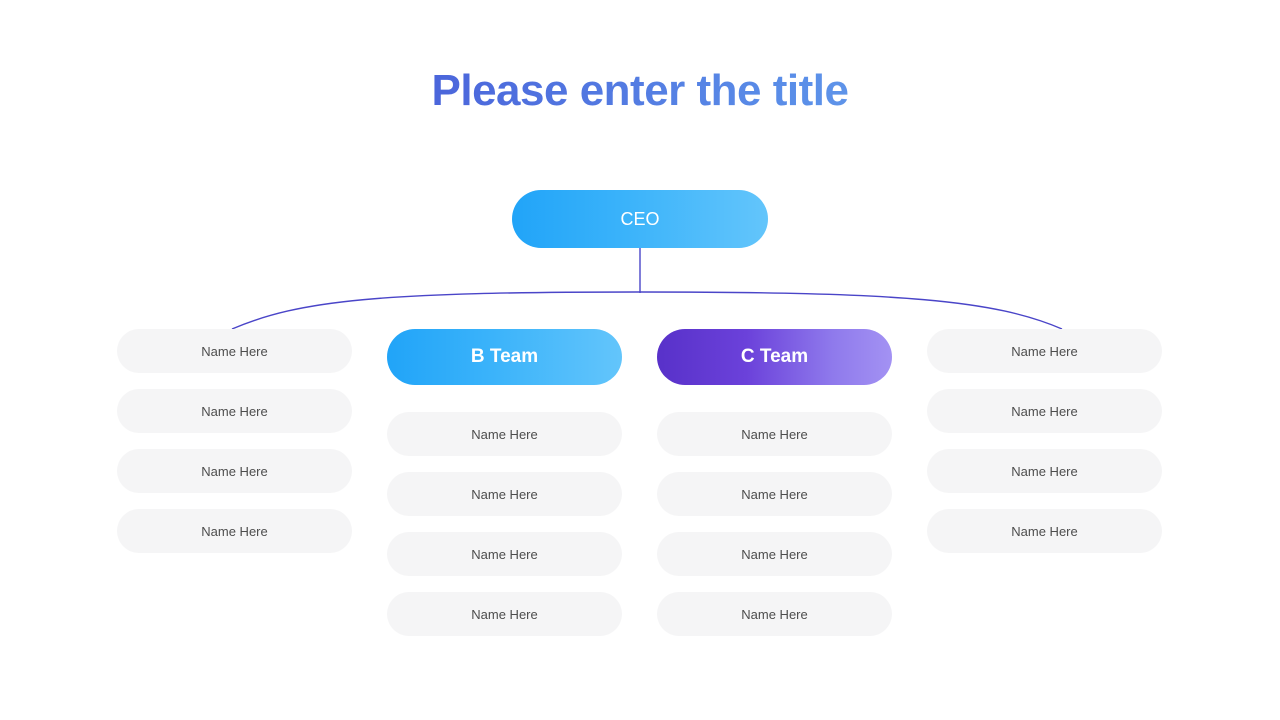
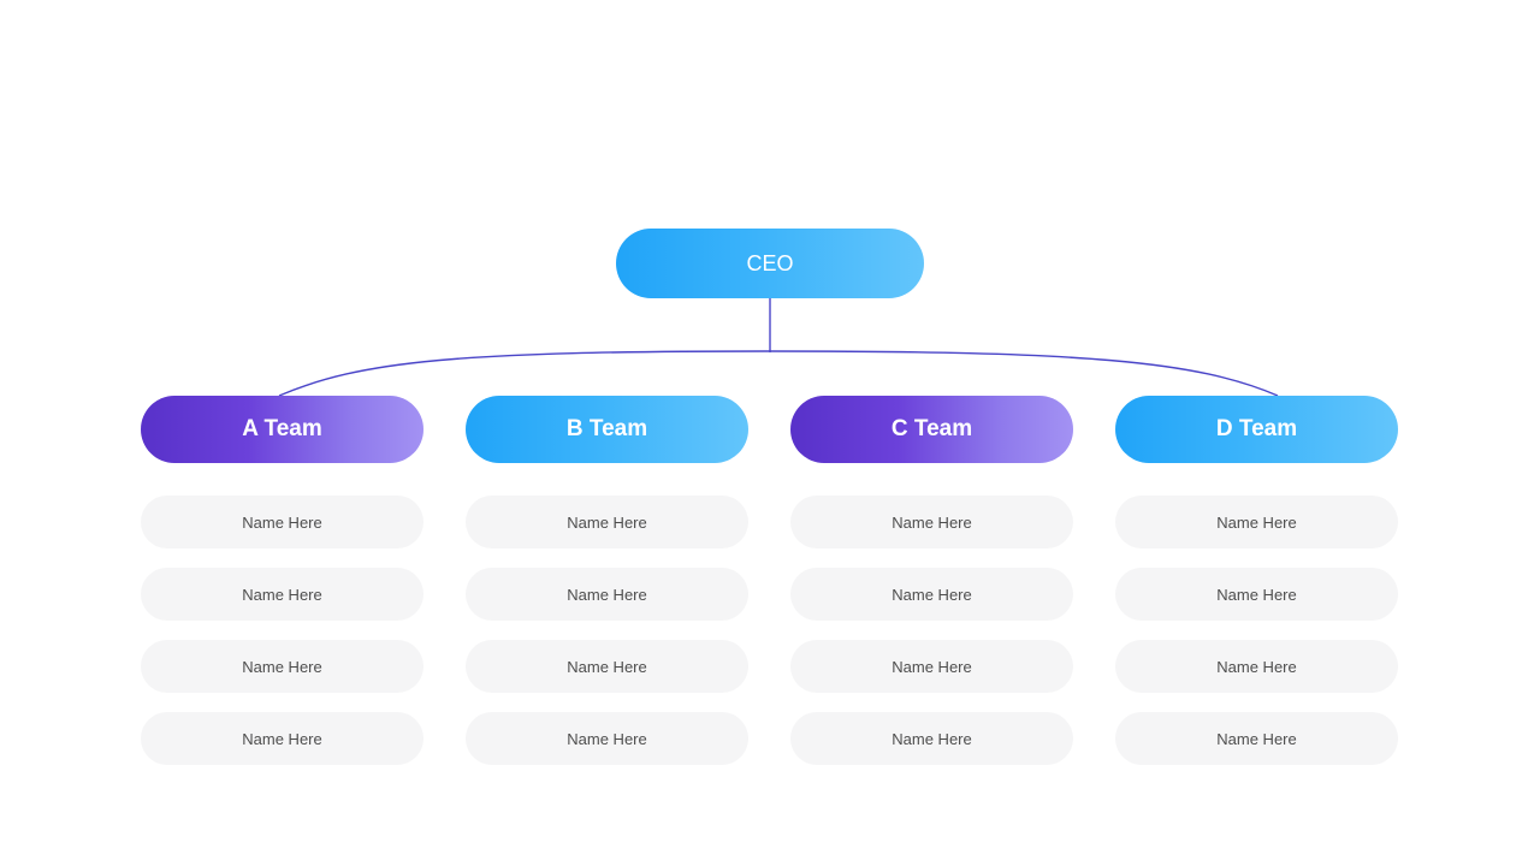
- Please enter the title
  CEO
+ A Team
  Name Here
  Name Here
  Name Here
  Name Here
  B Team
  Name Here
  Name Here
  Name Here
  Name Here
  C Team
  Name Here
  Name Here
  Name Here
  Name Here
+ D Team
  Name Here
  Name Here
  Name Here
  Name Here
